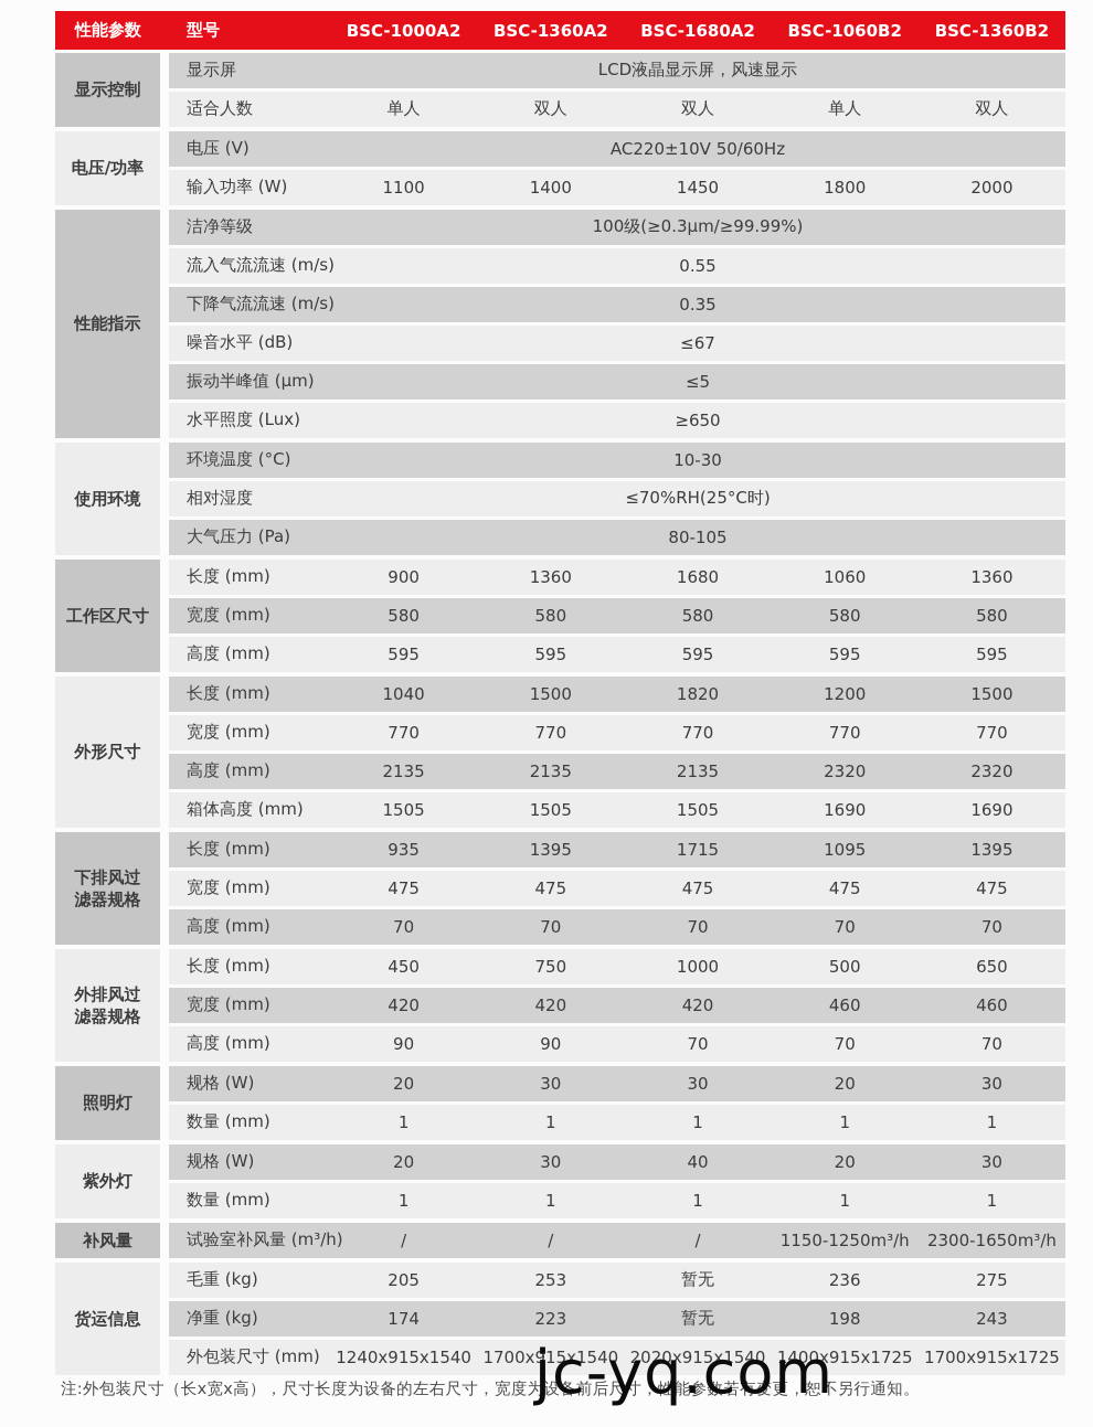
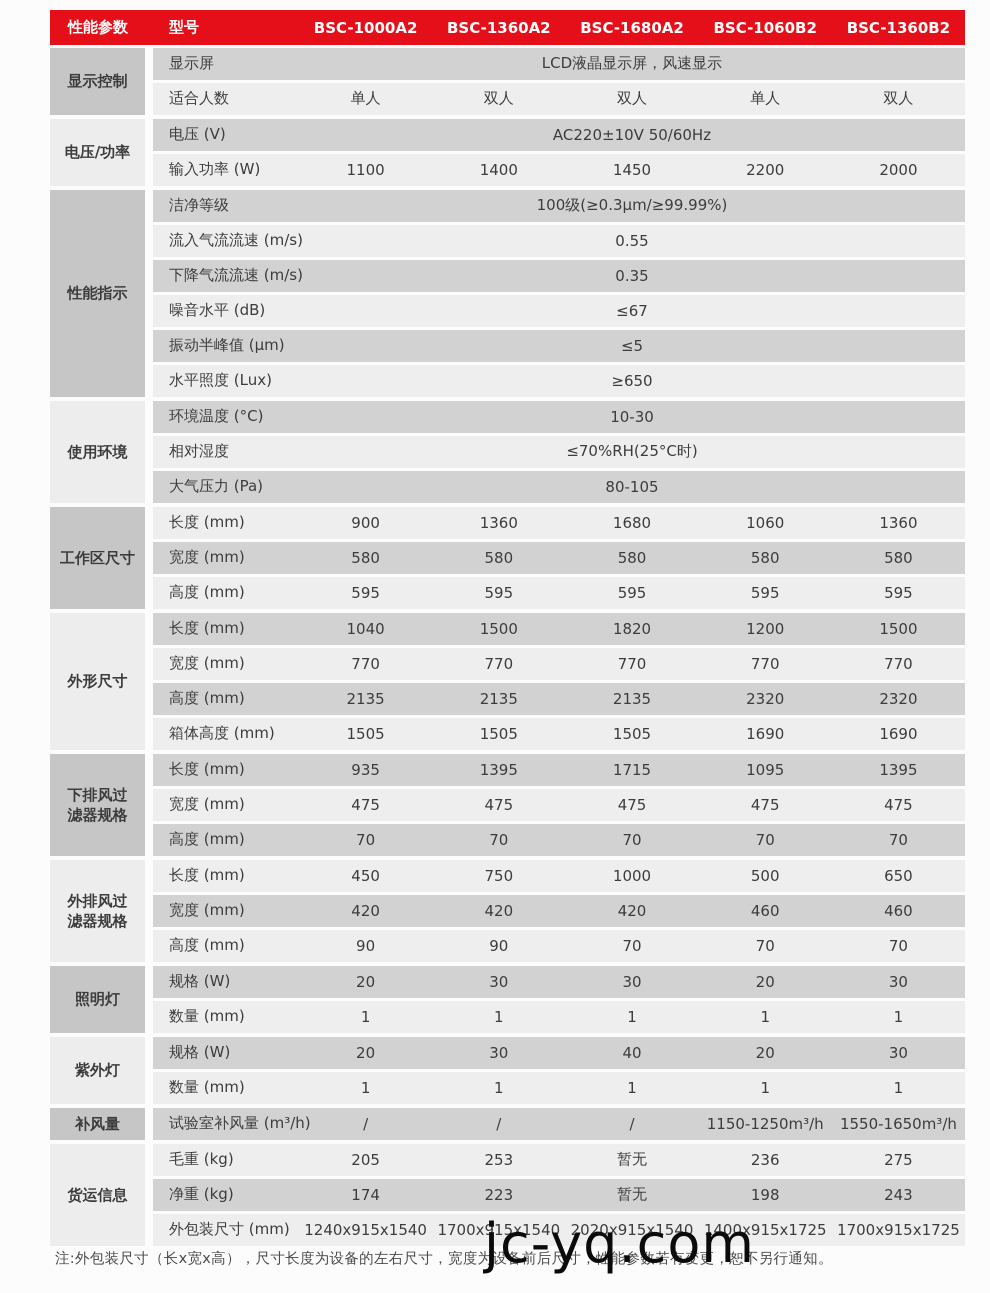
  性能参数
  型号
  BSC-1000A2
  BSC-1360A2
  BSC-1680A2
  BSC-1060B2
  BSC-1360B2
  显示控制
  显示屏
  LCD液晶显示屏，风速显示
  适合人数
  单人
  双人
  双人
  单人
  双人
  电压/功率
  电压 (V)
  AC220±10V 50/60Hz
  输入功率 (W)
  1100
  1400
  1450
- 1800
+ 2200
  2000
  性能指示
  洁净等级
  100级(≥0.3μm/≥99.99%)
  流入气流流速 (m/s)
  0.55
  下降气流流速 (m/s)
  0.35
  噪音水平 (dB)
  ≤67
  振动半峰值 (μm)
  ≤5
  水平照度 (Lux)
  ≥650
  使用环境
  环境温度 (°C)
  10-30
  相对湿度
  ≤70%RH(25°C时)
  大气压力 (Pa)
  80-105
  工作区尺寸
  长度 (mm)
  900
  1360
  1680
  1060
  1360
  宽度 (mm)
  580
  580
  580
  580
  580
  高度 (mm)
  595
  595
  595
  595
  595
  外形尺寸
  长度 (mm)
  1040
  1500
  1820
  1200
  1500
  宽度 (mm)
  770
  770
  770
  770
  770
  高度 (mm)
  2135
  2135
  2135
  2320
  2320
  箱体高度 (mm)
  1505
  1505
  1505
  1690
  1690
  下排风过
  滤器规格
  长度 (mm)
  935
  1395
  1715
  1095
  1395
  宽度 (mm)
  475
  475
  475
  475
  475
  高度 (mm)
  70
  70
  70
  70
  70
  外排风过
  滤器规格
  长度 (mm)
  450
  750
  1000
  500
  650
  宽度 (mm)
  420
  420
  420
  460
  460
  高度 (mm)
  90
  90
  70
  70
  70
  照明灯
  规格 (W)
  20
  30
  30
  20
  30
  数量 (mm)
  1
  1
  1
  1
  1
  紫外灯
  规格 (W)
  20
  30
  40
  20
  30
  数量 (mm)
  1
  1
  1
  1
  1
  补风量
  试验室补风量 (m³/h)
  /
  /
  /
  1150-1250m³/h
- 2300-1650m³/h
+ 1550-1650m³/h
  货运信息
  毛重 (kg)
  205
  253
  暂无
  236
  275
  净重 (kg)
  174
  223
  暂无
  198
  243
  外包装尺寸 (mm)
  1240x915x1540
  1700x915x1540
  2020x915x1540
  1400x915x1725
  1700x915x1725
  注:外包装尺寸（长x宽x高），尺寸长度为设备的左右尺寸，宽度为设备前后尺寸，性能参数若有变更，恕不另行通知。
  jc-yq.com
